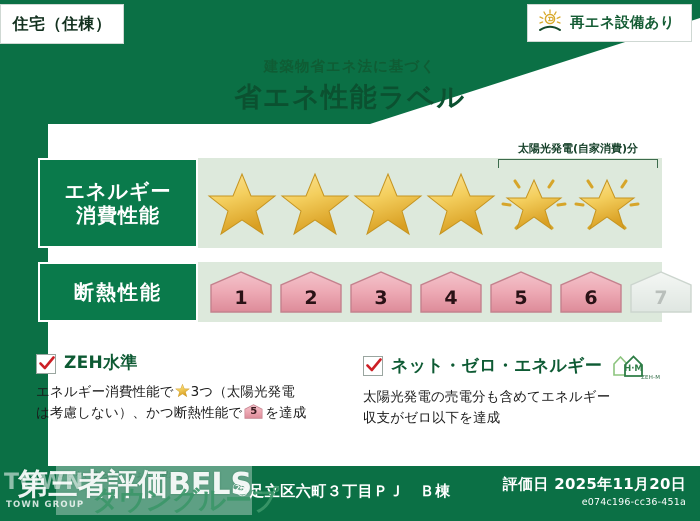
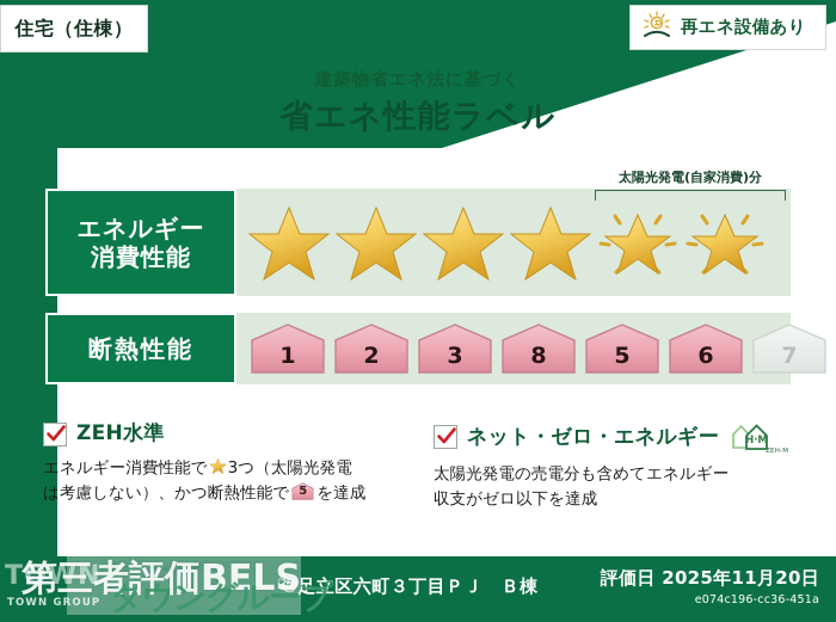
  住宅（住棟）
  再エネ設備あり
  省エネ性能ラベル
  エネルギー
  消費性能
  太陽光発電(自家消費)分
  断熱性能
  1
  2
  3
- 4
+ 8
  5
  6
  7
  ZEH水準
  エネルギー消費性能で 3つ（太陽光発電
  は考慮しない）、かつ断熱性能で
  5
  を達成
  ネット・ゼロ・エネルギー
  H·M
  太陽光発電の売電分も含めてエネルギー
  収支がゼロ以下を達成
  ②足立区六町３丁目ＰＪ Ｂ棟
  評価日 2025年11月20日
  e074c196-cc36-451a
  ひとを、まちを、ちょっと豊かに。
  TOWN
  TOWN GROUP
  第三者評価BELS
  タウングループ
  ②
